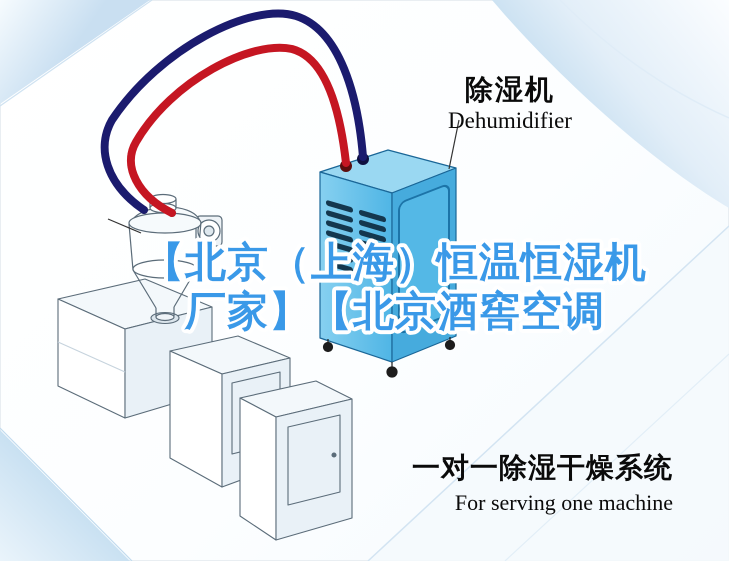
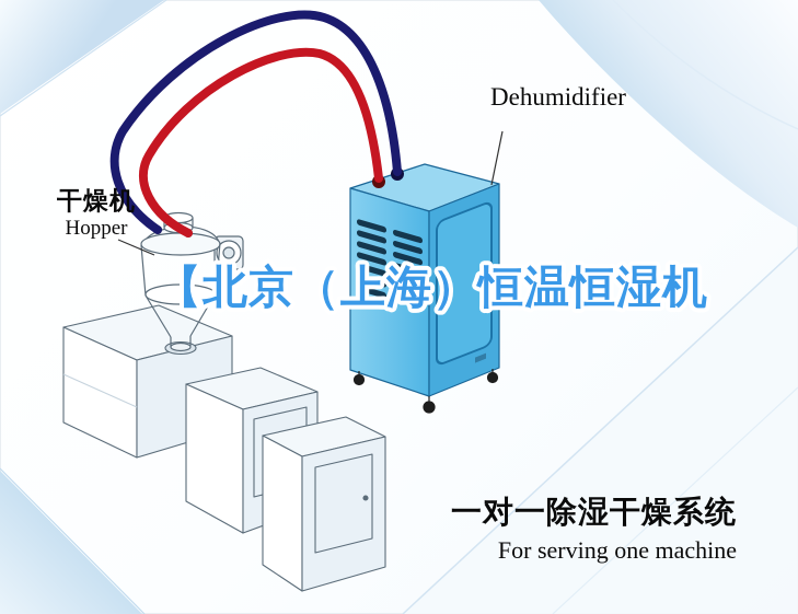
  【北京（上海）恒温恒湿机
- 厂家】【北京酒窖空调
- 除湿机
  Dehumidifier
+ 干燥机
+ Hopper
  一对一除湿干燥系统
  For serving one machine
